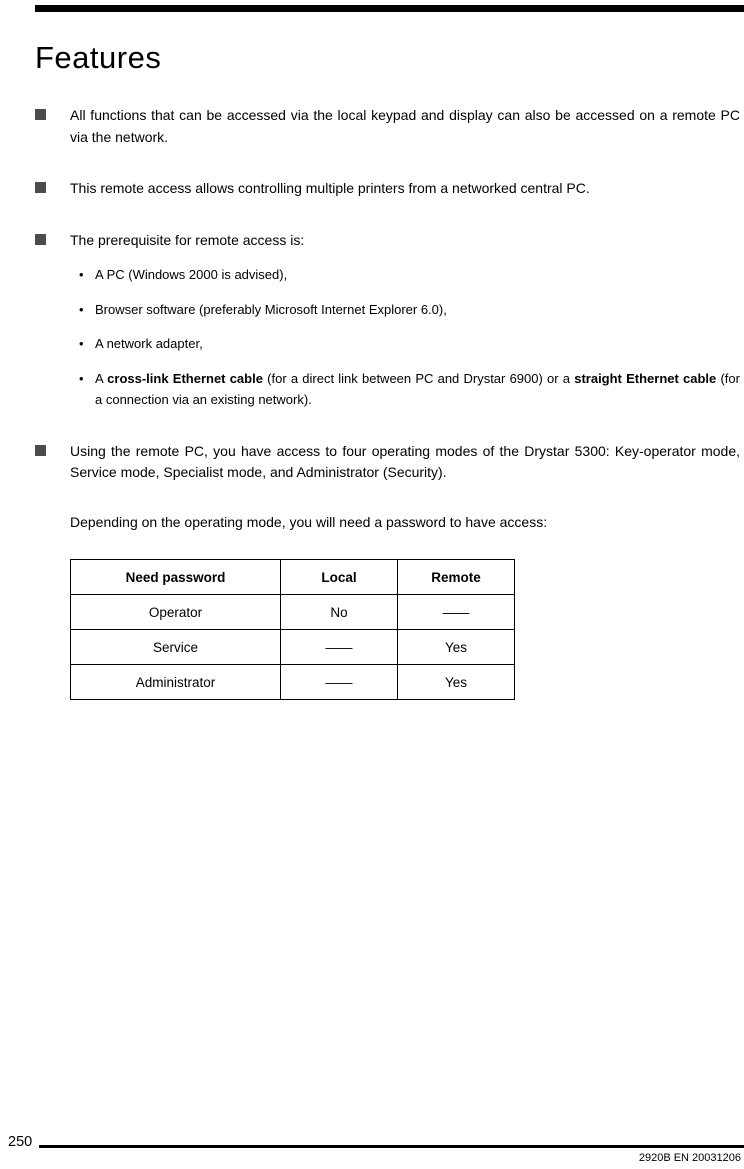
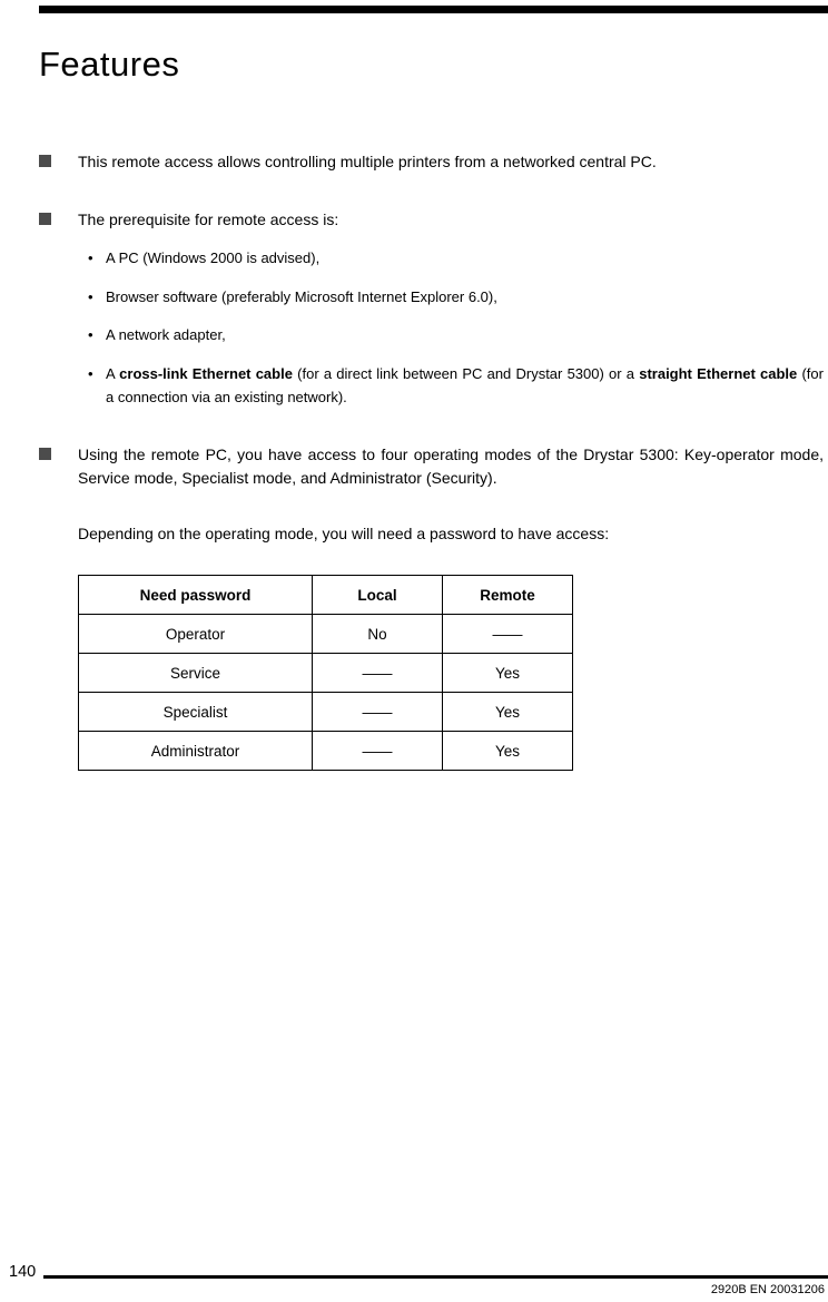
  Features
- All functions that can be accessed via the local keypad and display can also be accessed on a remote PC via the network.
  This remote access allows controlling multiple printers from a networked central PC.
  The prerequisite for remote access is:
  •
  A PC (Windows 2000 is advised),
  •
  Browser software (preferably Microsoft Internet Explorer 6.0),
  •
  A network adapter,
  •
- A cross-link Ethernet cable (for a direct link between PC and Drystar 6900) or a straight Ethernet cable (for a connection via an existing network).
+ A cross-link Ethernet cable (for a direct link between PC and Drystar 5300) or a straight Ethernet cable (for a connection via an existing network).
  Using the remote PC, you have access to four operating modes of the Drystar 5300: Key-operator mode, Service mode, Specialist mode, and Administrator (Security).
  Depending on the operating mode, you will need a password to have access:
  Need password	Local	Remote
  Operator	No	——
  Service	——	Yes
+ Specialist	——	Yes
  Administrator	——	Yes
- 250
+ 140
  2920B EN 20031206
